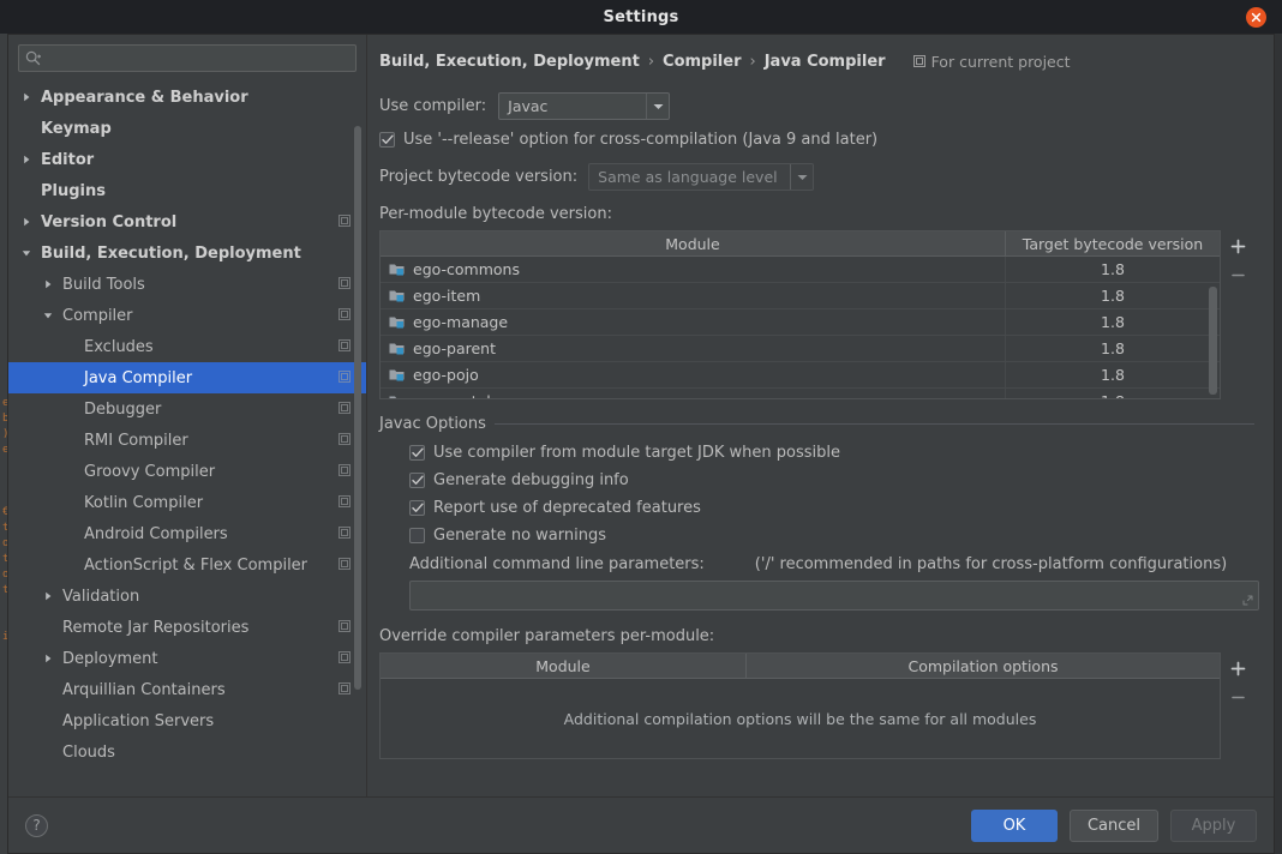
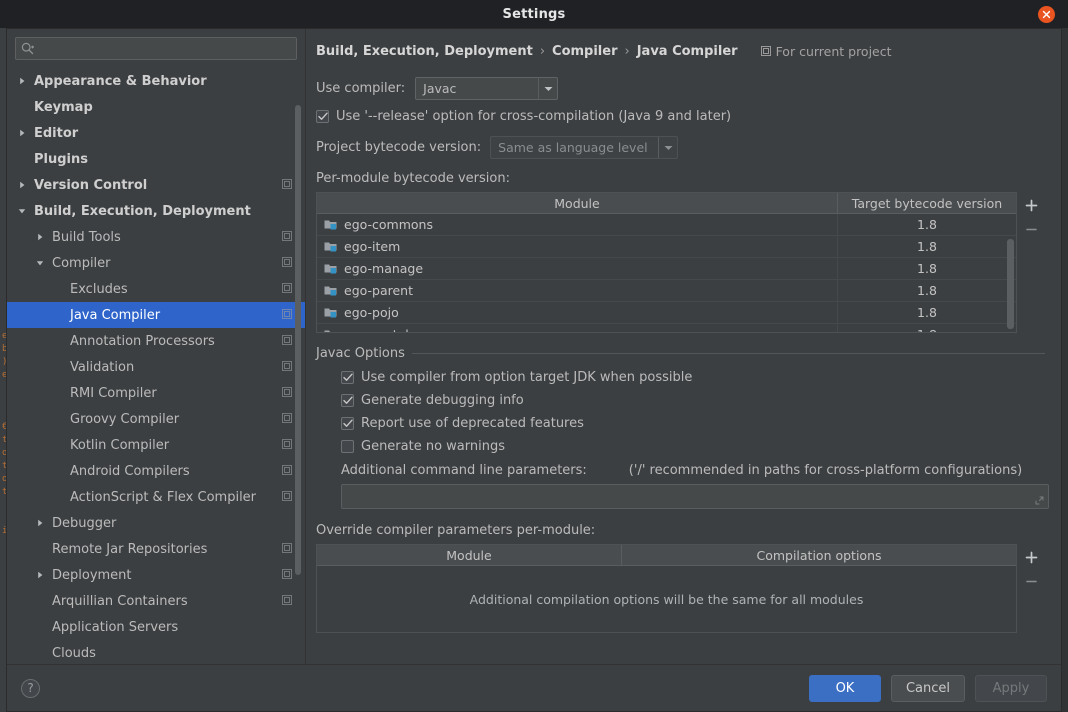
  e
  b
  )
  e
  €
  t
  o
  t
  o
  t
  i
  Settings
  Appearance & Behavior
  Keymap
  Editor
  Plugins
  Version Control
  Build, Execution, Deployment
  Build Tools
  Compiler
  Excludes
  Java Compiler
+ Annotation Processors
- Debugger
+ Validation
  RMI Compiler
  Groovy Compiler
  Kotlin Compiler
  Android Compilers
  ActionScript & Flex Compiler
- Validation
+ Debugger
  Remote Jar Repositories
  Deployment
  Arquillian Containers
  Application Servers
  Clouds
  Build, Execution, Deployment
  ›
  Compiler
  ›
  Java Compiler
  For current project
  Use compiler:
  Javac
  Use '--release' option for cross-compilation (Java 9 and later)
  Project bytecode version:
  Same as language level
  Per-module bytecode version:
  Module
  Target bytecode version
  ego-commons
  1.8
  ego-item
  1.8
  ego-manage
  1.8
  ego-parent
  1.8
  ego-pojo
  1.8
  Javac Options
- Use compiler from module target JDK when possible
+ Use compiler from option target JDK when possible
  Generate debugging info
  Report use of deprecated features
  Generate no warnings
  Additional command line parameters:
  ('/' recommended in paths for cross-platform configurations)
  Override compiler parameters per-module:
  Module
  Compilation options
  Additional compilation options will be the same for all modules
  ?
  OK
  Cancel
  Apply
